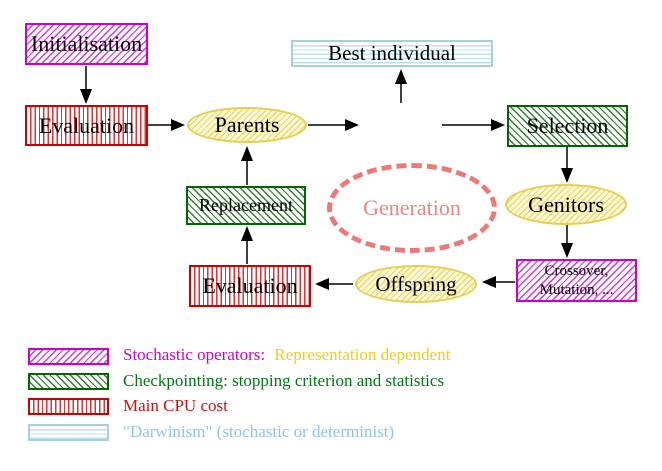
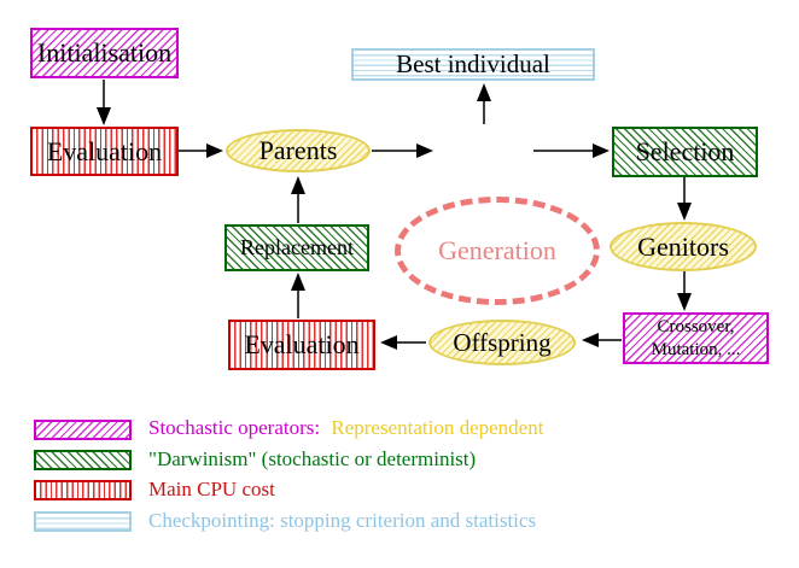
  Initialisation
  Evaluation
  Parents
  Best individual
  Selection
  Genitors
  Crossover,
  Mutation, ...
  Offspring
  Evaluation
  Replacement
  Generation
  Stochastic operators: Representation dependent
- Checkpointing: stopping criterion and statistics
+ "Darwinism" (stochastic or determinist)
  Main CPU cost
- "Darwinism" (stochastic or determinist)
+ Checkpointing: stopping criterion and statistics
